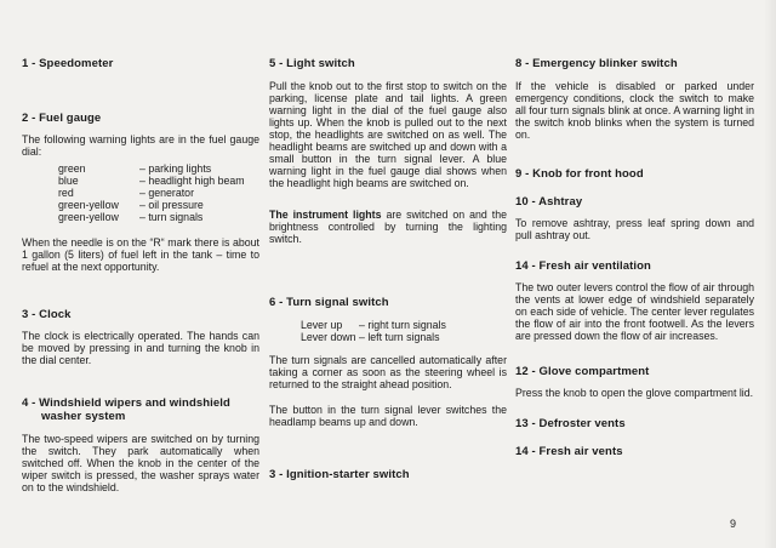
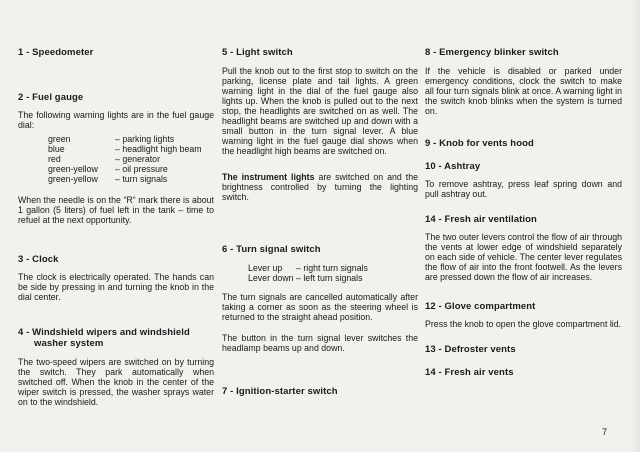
  1 - Speedometer
  2 - Fuel gauge
  The following warning lights are in the fuel gauge dial:
  green
  – parking lights
  blue
  – headlight high beam
  red
  – generator
  green-yellow
  – oil pressure
  green-yellow
  – turn signals
  When the needle is on the “R“ mark there is about 1 gallon (5 liters) of fuel left in the tank – time to refuel at the next opportunity.
  3 - Clock
- The clock is electrically operated. The hands can be moved by pressing in and turning the knob in the dial center.
+ The clock is electrically operated. The hands can be side by pressing in and turning the knob in the dial center.
  4 - Windshield wipers and windshield washer system
  The two-speed wipers are switched on by turning the switch. They park automatically when switched off. When the knob in the center of the wiper switch is pressed, the washer sprays water on to the windshield.
  5 - Light switch
  Pull the knob out to the first stop to switch on the parking, license plate and tail lights. A green warning light in the dial of the fuel gauge also lights up. When the knob is pulled out to the next stop, the headlights are switched on as well. The headlight beams are switched up and down with a small button in the turn signal lever. A blue warning light in the fuel gauge dial shows when the headlight high beams are switched on.
  The instrument lights are switched on and the brightness controlled by turning the lighting switch.
  6 - Turn signal switch
  Lever up
  – right turn signals
  Lever down
  – left turn signals
  The turn signals are cancelled automatically after taking a corner as soon as the steering wheel is returned to the straight ahead position.
  The button in the turn signal lever switches the headlamp beams up and down.
- 3 - Ignition-starter switch
+ 7 - Ignition-starter switch
  8 - Emergency blinker switch
  If the vehicle is disabled or parked under emergency conditions, clock the switch to make all four turn signals blink at once. A warning light in the switch knob blinks when the system is turned on.
- 9 - Knob for front hood
+ 9 - Knob for vents hood
  10 - Ashtray
  To remove ashtray, press leaf spring down and pull ashtray out.
  14 - Fresh air ventilation
  The two outer levers control the flow of air through the vents at lower edge of windshield separately on each side of vehicle. The center lever regulates the flow of air into the front footwell. As the levers are pressed down the flow of air increases.
  12 - Glove compartment
  Press the knob to open the glove compartment lid.
  13 - Defroster vents
  14 - Fresh air vents
- 9
+ 7
